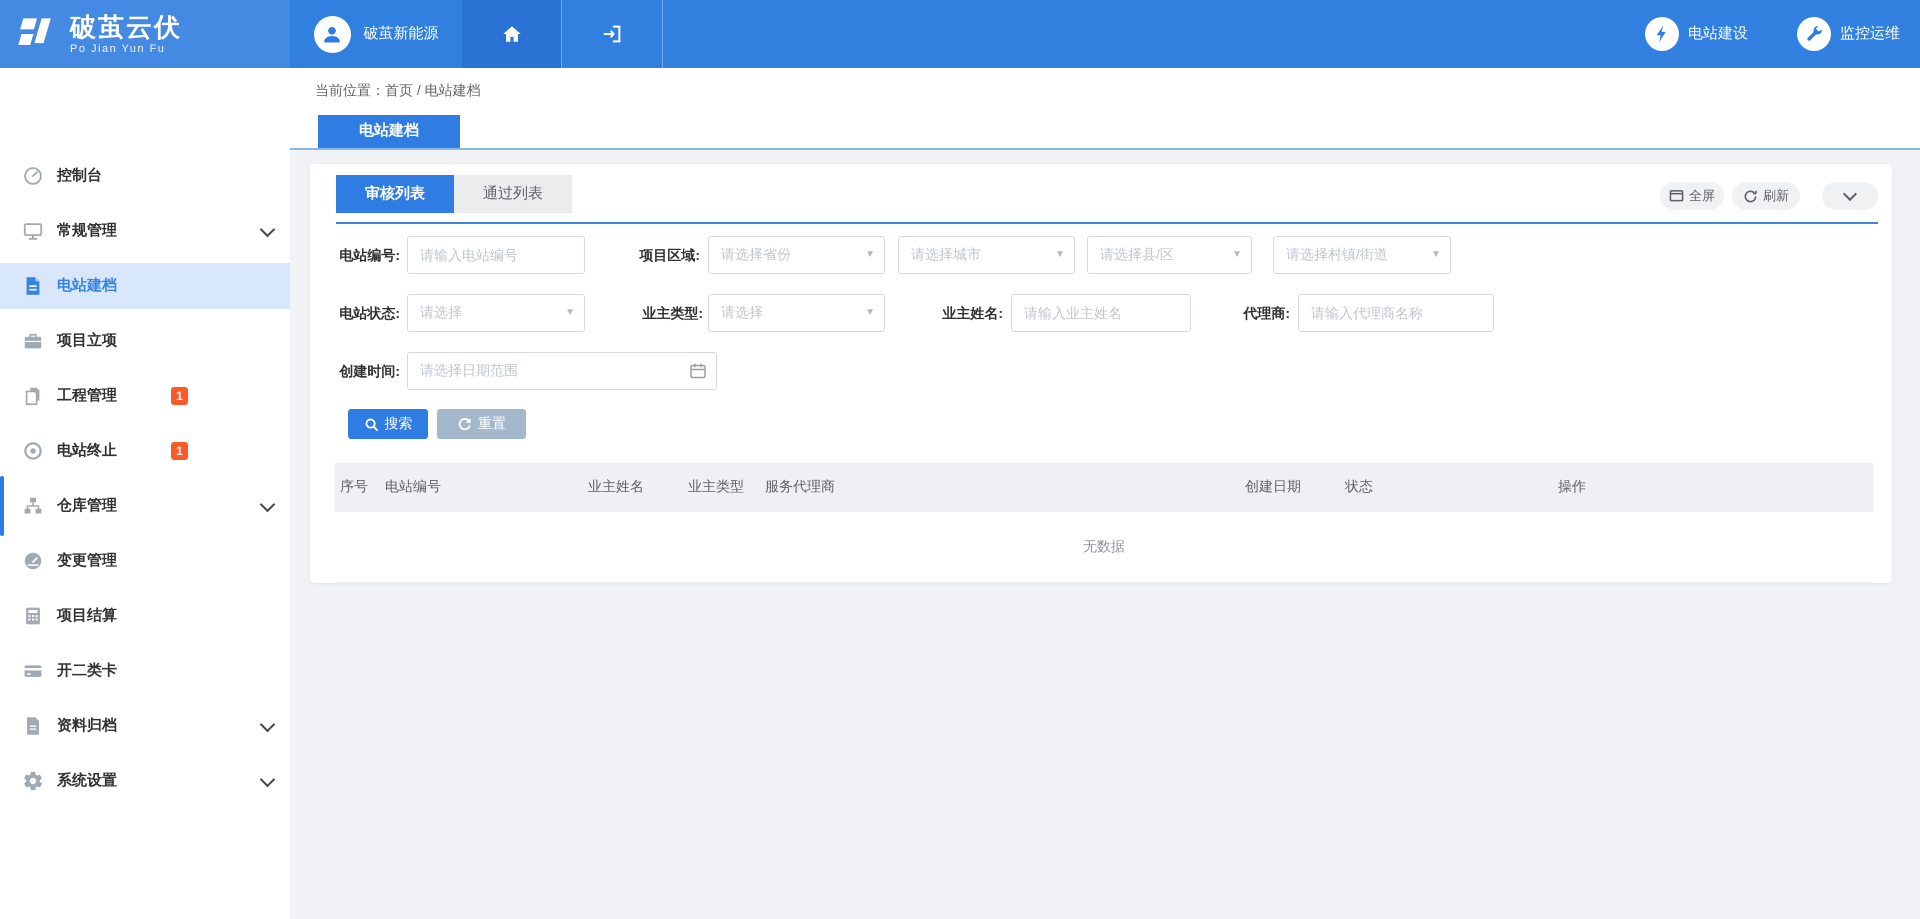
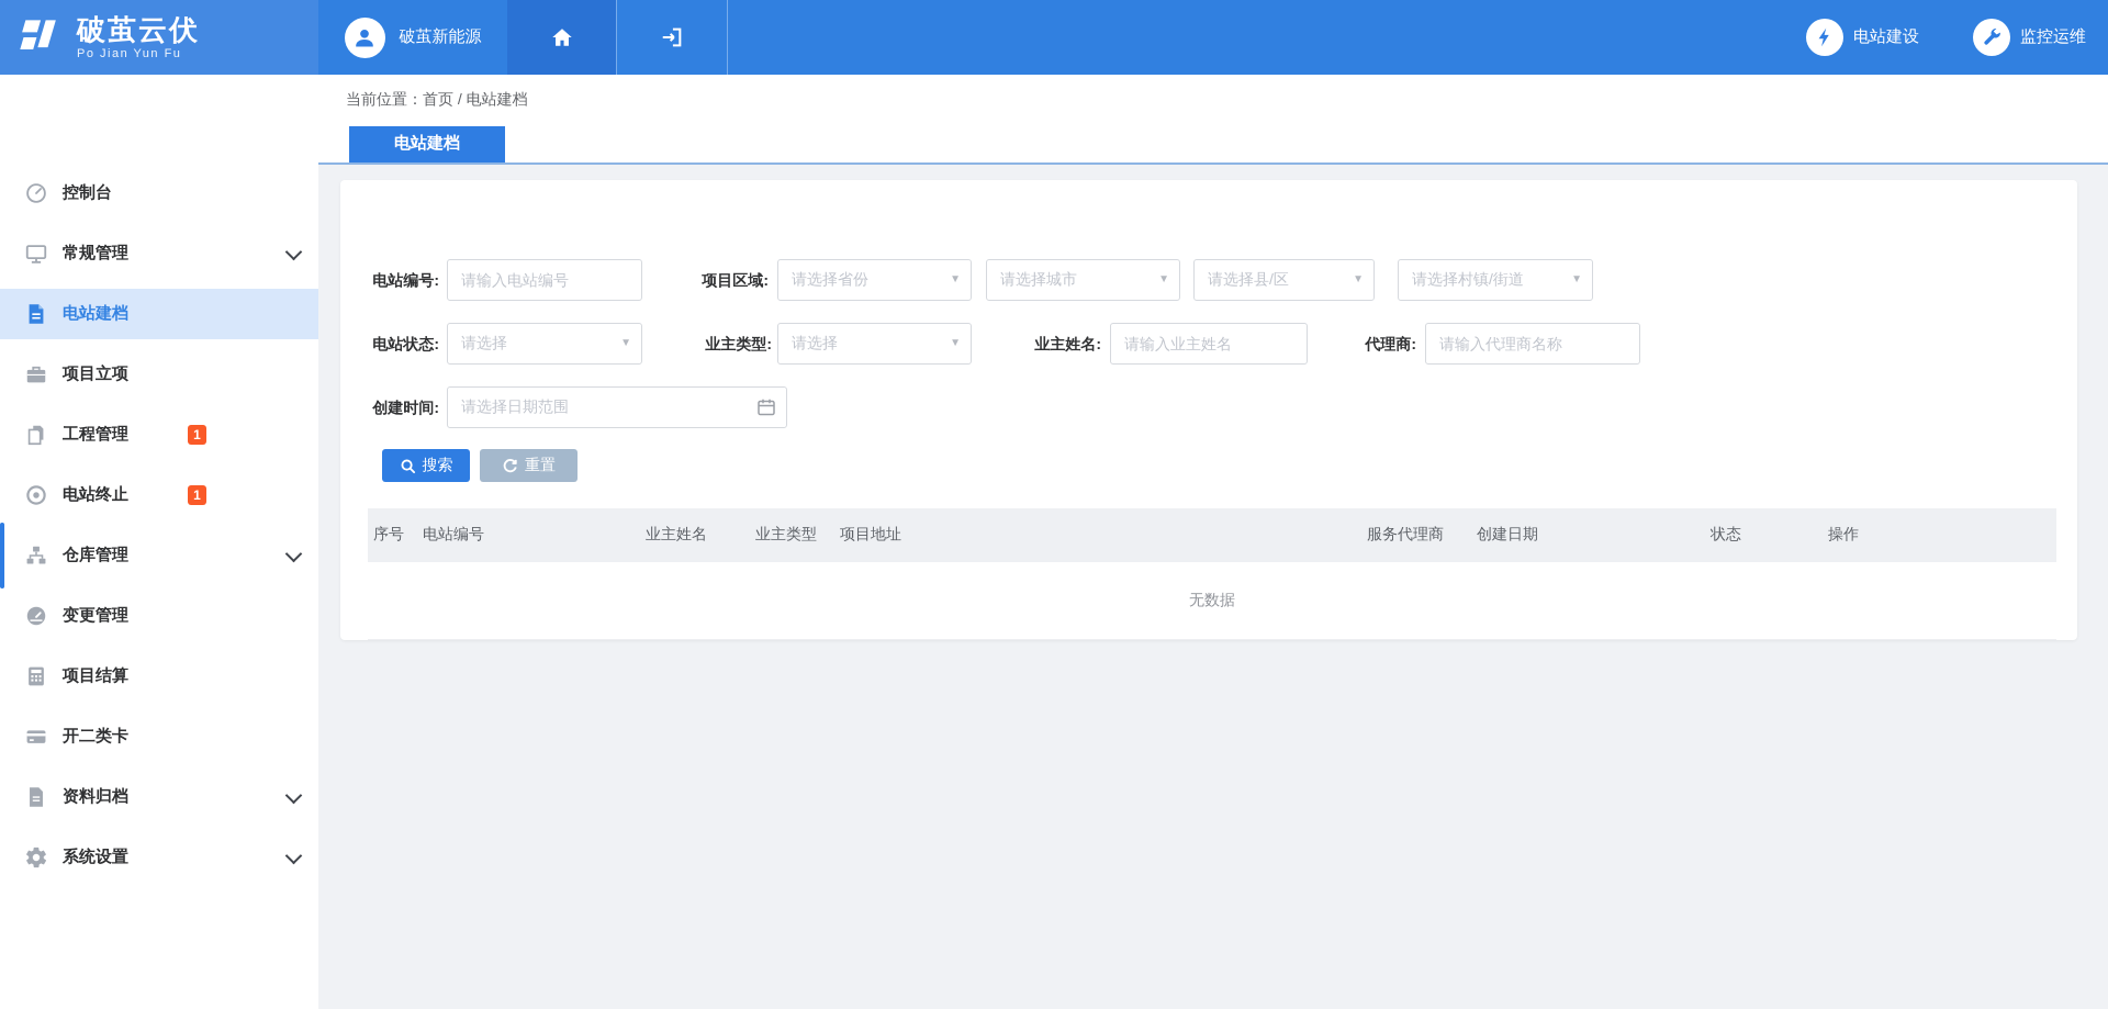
  破茧云伏
  Po Jian Yun Fu
  破茧新能源
  电站建设
  监控运维
  控制台
  常规管理
  电站建档
  项目立项
  工程管理
  1
  电站终止
  1
  仓库管理
  变更管理
  项目结算
  开二类卡
  资料归档
  系统设置
  当前位置：首页 / 电站建档
  电站建档
- 审核列表
- 通过列表
- 全屏
- 刷新
  电站编号:
  请输入电站编号
  项目区域:
  请选择省份
  ▼
  请选择城市
  ▼
  请选择县/区
  ▼
  请选择村镇/街道
  ▼
  电站状态:
  请选择
  ▼
  业主类型:
  请选择
  ▼
  业主姓名:
  请输入业主姓名
  代理商:
  请输入代理商名称
  创建时间:
  请选择日期范围
  搜索
  重置
  序号
  电站编号
  业主姓名
  业主类型
+ 项目地址
  服务代理商
  创建日期
  状态
  操作
  无数据
